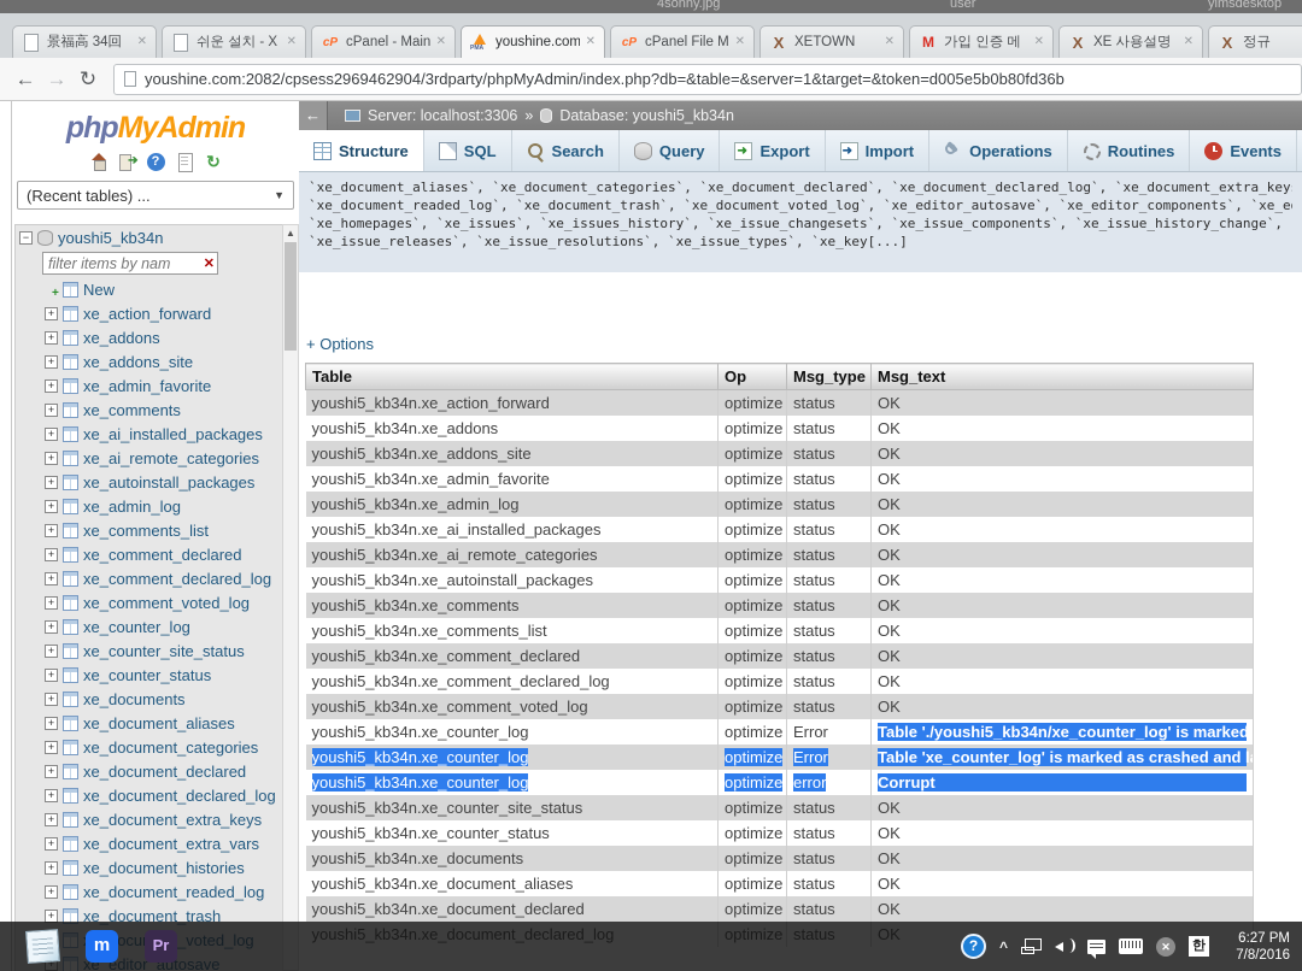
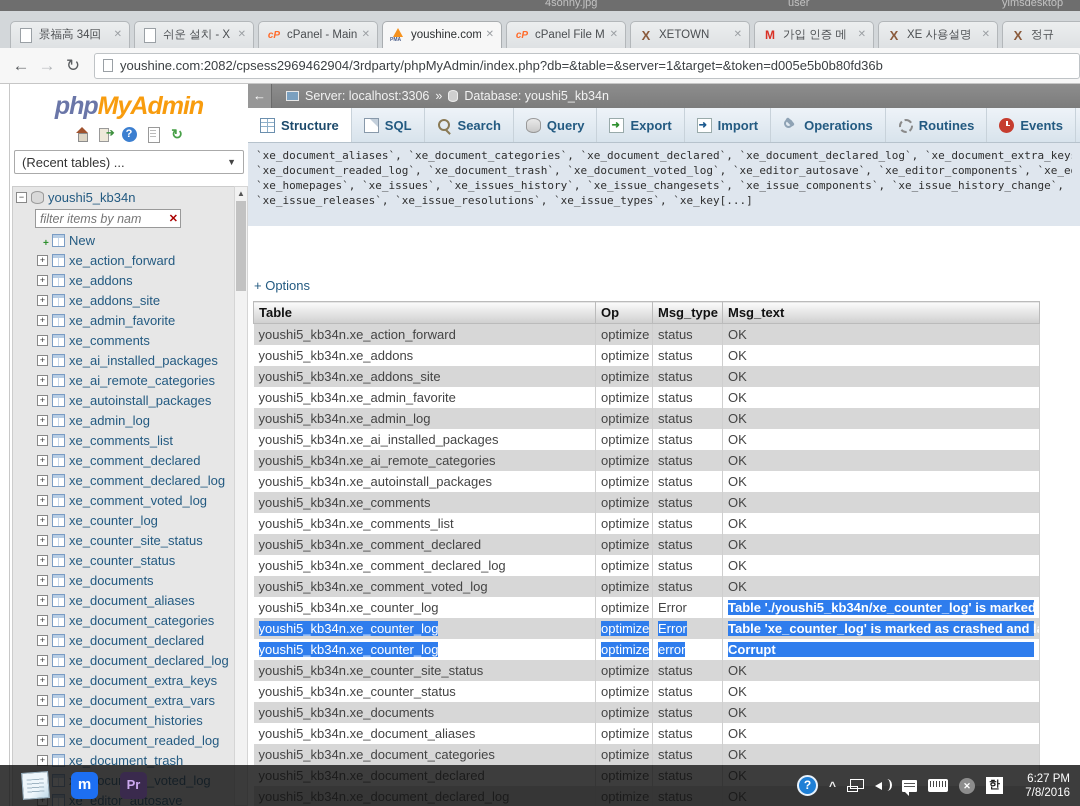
  4sonny.jpg
  user
  yimsdesktop
  景福高 34回
  ✕
  쉬운 설치 - X
  ✕
  cPanel - Main
  ✕
  youshine.com
  ✕
  cPanel File M
  ✕
  XETOWN
  ✕
  가입 인증 메
  ✕
  XE 사용설명
  ✕
  정규
  ←
  →
  ↻
  youshine.com:2082/cpsess2969462904/3rdparty/phpMyAdmin/index.php?db=&table=&server=1&target=&token=d005e5b0b80fd36b
  phpMyAdmin
  ?
  ↻
  (Recent tables) ...
  ▼
  youshi5_kb34n
  filter items by nam
  ✕
  +
  New
  xe_action_forward
  xe_addons
  xe_addons_site
  xe_admin_favorite
  xe_comments
  xe_ai_installed_packages
  xe_ai_remote_categories
  xe_autoinstall_packages
  xe_admin_log
  xe_comments_list
  xe_comment_declared
  xe_comment_declared_log
  xe_comment_voted_log
  xe_counter_log
  xe_counter_site_status
  xe_counter_status
  xe_documents
  xe_document_aliases
  xe_document_categories
  xe_document_declared
  xe_document_declared_log
  xe_document_extra_keys
  xe_document_extra_vars
  xe_document_histories
  xe_document_readed_log
  xe_document_trash
  xe_editor_autosave
  ▲
  ←
  Server: localhost:3306
  »
  Database: youshi5_kb34n
  Structure
  SQL
  Search
  Query
  Export
  Import
  Operations
  Routines
  Events
  `xe_document_aliases`, `xe_document_categories`, `xe_document_declared`, `xe_document_declared_log`, `xe_document_extra_key
  `xe_document_readed_log`, `xe_document_trash`, `xe_document_voted_log`, `xe_editor_autosave`, `xe_editor_components`, `xe_e
  `xe_homepages`, `xe_issues`, `xe_issues_history`, `xe_issue_changesets`, `xe_issue_components`, `xe_issue_history_change`,
  `xe_issue_releases`, `xe_issue_resolutions`, `xe_issue_types`, `xe_key[...]
  + Options
  Table	Op	Msg_type	Msg_text
  youshi5_kb34n.xe_action_forward	optimize	status	OK
  youshi5_kb34n.xe_addons	optimize	status	OK
  youshi5_kb34n.xe_addons_site	optimize	status	OK
  youshi5_kb34n.xe_admin_favorite	optimize	status	OK
  youshi5_kb34n.xe_admin_log	optimize	status	OK
  youshi5_kb34n.xe_ai_installed_packages	optimize	status	OK
  youshi5_kb34n.xe_ai_remote_categories	optimize	status	OK
  youshi5_kb34n.xe_autoinstall_packages	optimize	status	OK
  youshi5_kb34n.xe_comments	optimize	status	OK
  youshi5_kb34n.xe_comments_list	optimize	status	OK
  youshi5_kb34n.xe_comment_declared	optimize	status	OK
  youshi5_kb34n.xe_comment_declared_log	optimize	status	OK
  youshi5_kb34n.xe_comment_voted_log	optimize	status	OK
  youshi5_kb34n.xe_counter_log	optimize	Error	Table './youshi5_kb34n/xe_counter_log' is marked
  youshi5_kb34n.xe_counter_log	optimize	Error	Table 'xe_counter_log' is marked as crashed and l
  youshi5_kb34n.xe_counter_log	optimize	error	Corrupt
  youshi5_kb34n.xe_counter_site_status	optimize	status	OK
  youshi5_kb34n.xe_counter_status	optimize	status	OK
  youshi5_kb34n.xe_documents	optimize	status	OK
  youshi5_kb34n.xe_document_aliases	optimize	status	OK
+ youshi5_kb34n.xe_document_categories	optimize	status	OK
  youshi5_kb34n.xe_document_declared	optimize	status	OK
  youshi5_kb34n.xe_document_declared_log	optimize	status	OK
  ?
  ^
  ✕
  한
  6:27 PM
  7/8/2016
